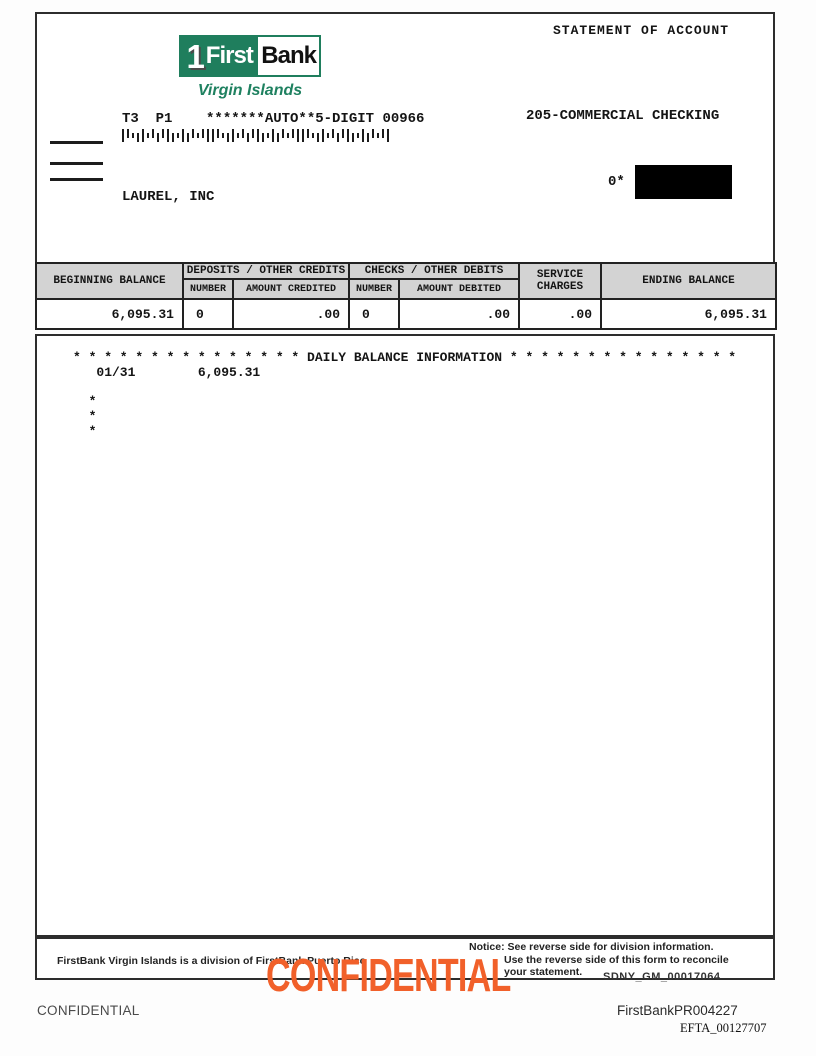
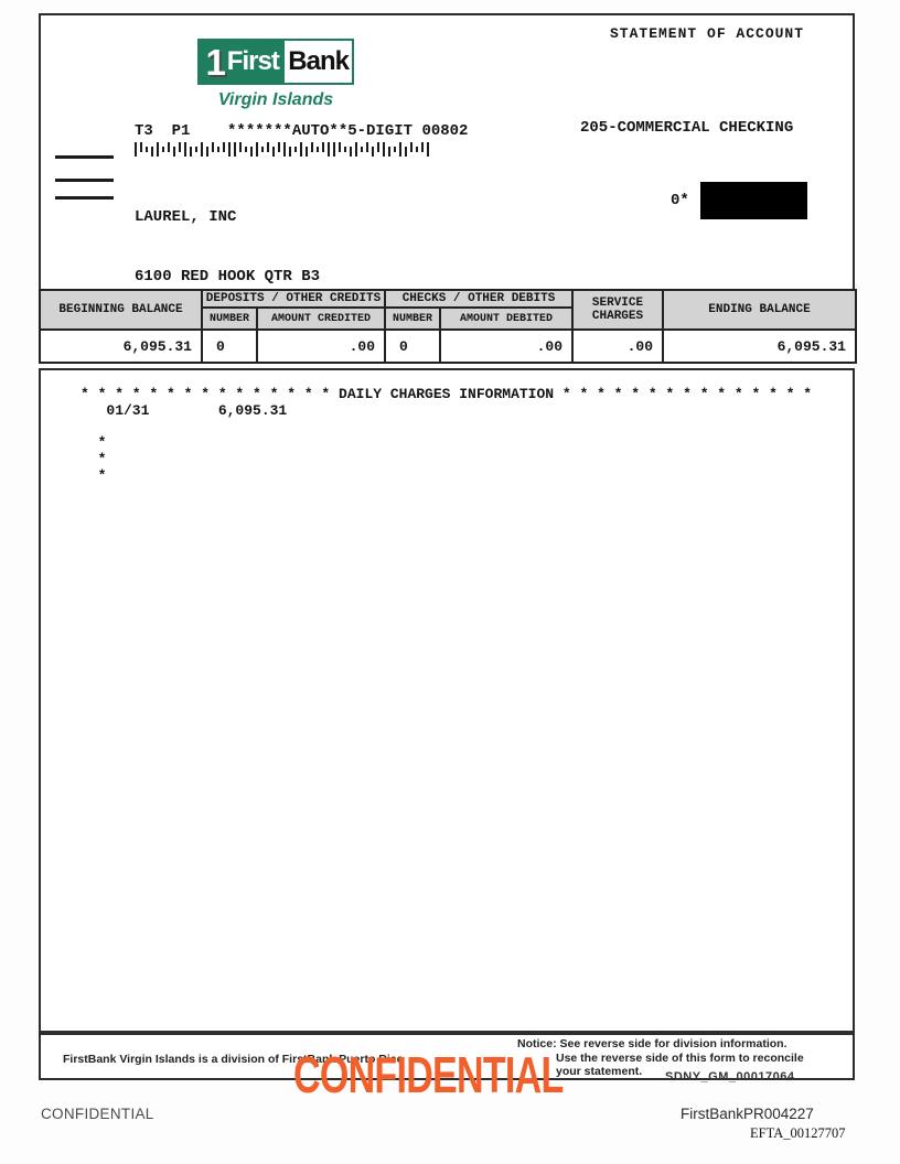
  1
  First
  Bank
  Virgin Islands
  STATEMENT OF ACCOUNT
  205-COMMERCIAL CHECKING
- T3 P1 *******AUTO**5-DIGIT 00966
+ T3 P1 *******AUTO**5-DIGIT 00802
  LAUREL, INC
+ 6100 RED HOOK QTR B3
  0*
  BEGINNING BALANCE	DEPOSITS / OTHER CREDITS	CHECKS / OTHER DEBITS	SERVICE CHARGES	ENDING BALANCE
  NUMBER	AMOUNT CREDITED	NUMBER	AMOUNT DEBITED
  6,095.31	0	.00	0	.00	.00	6,095.31
- * * * * * * * * * * * * * * * DAILY BALANCE INFORMATION * * * * * * * * * * * * * * *
+ * * * * * * * * * * * * * * * DAILY CHARGES INFORMATION * * * * * * * * * * * * * * *
  01/31 6,095.31
  *
  *
  *
  FirstBank Virgin Islands is a division of FirstBank Puerto Rico
  Notice: See reverse side for division information.
  Use the reverse side of this form to reconcile
  your statement.
  CONFIDENTIAL
  SDNY_GM_00017064
  CONFIDENTIAL
  FirstBankPR004227
  EFTA_00127707
